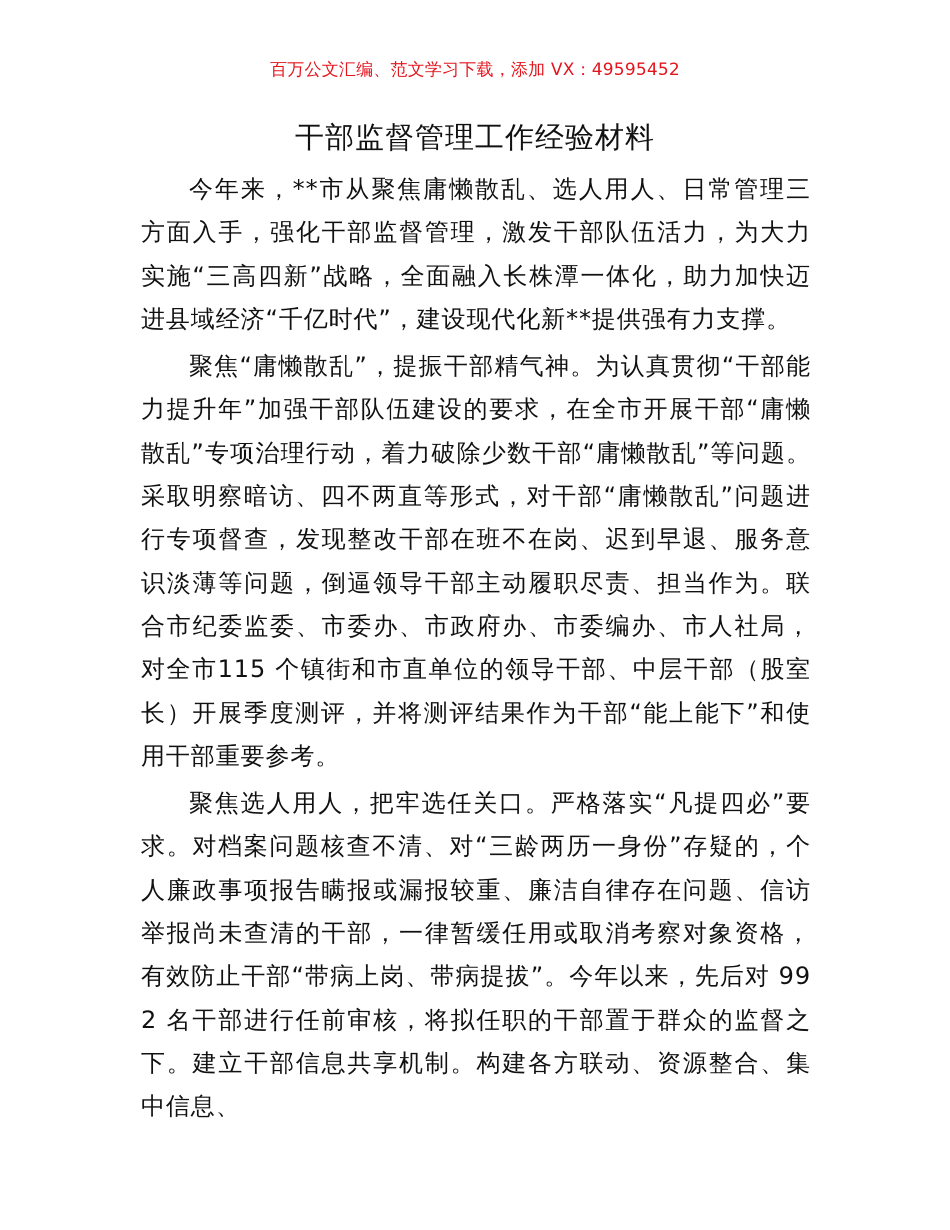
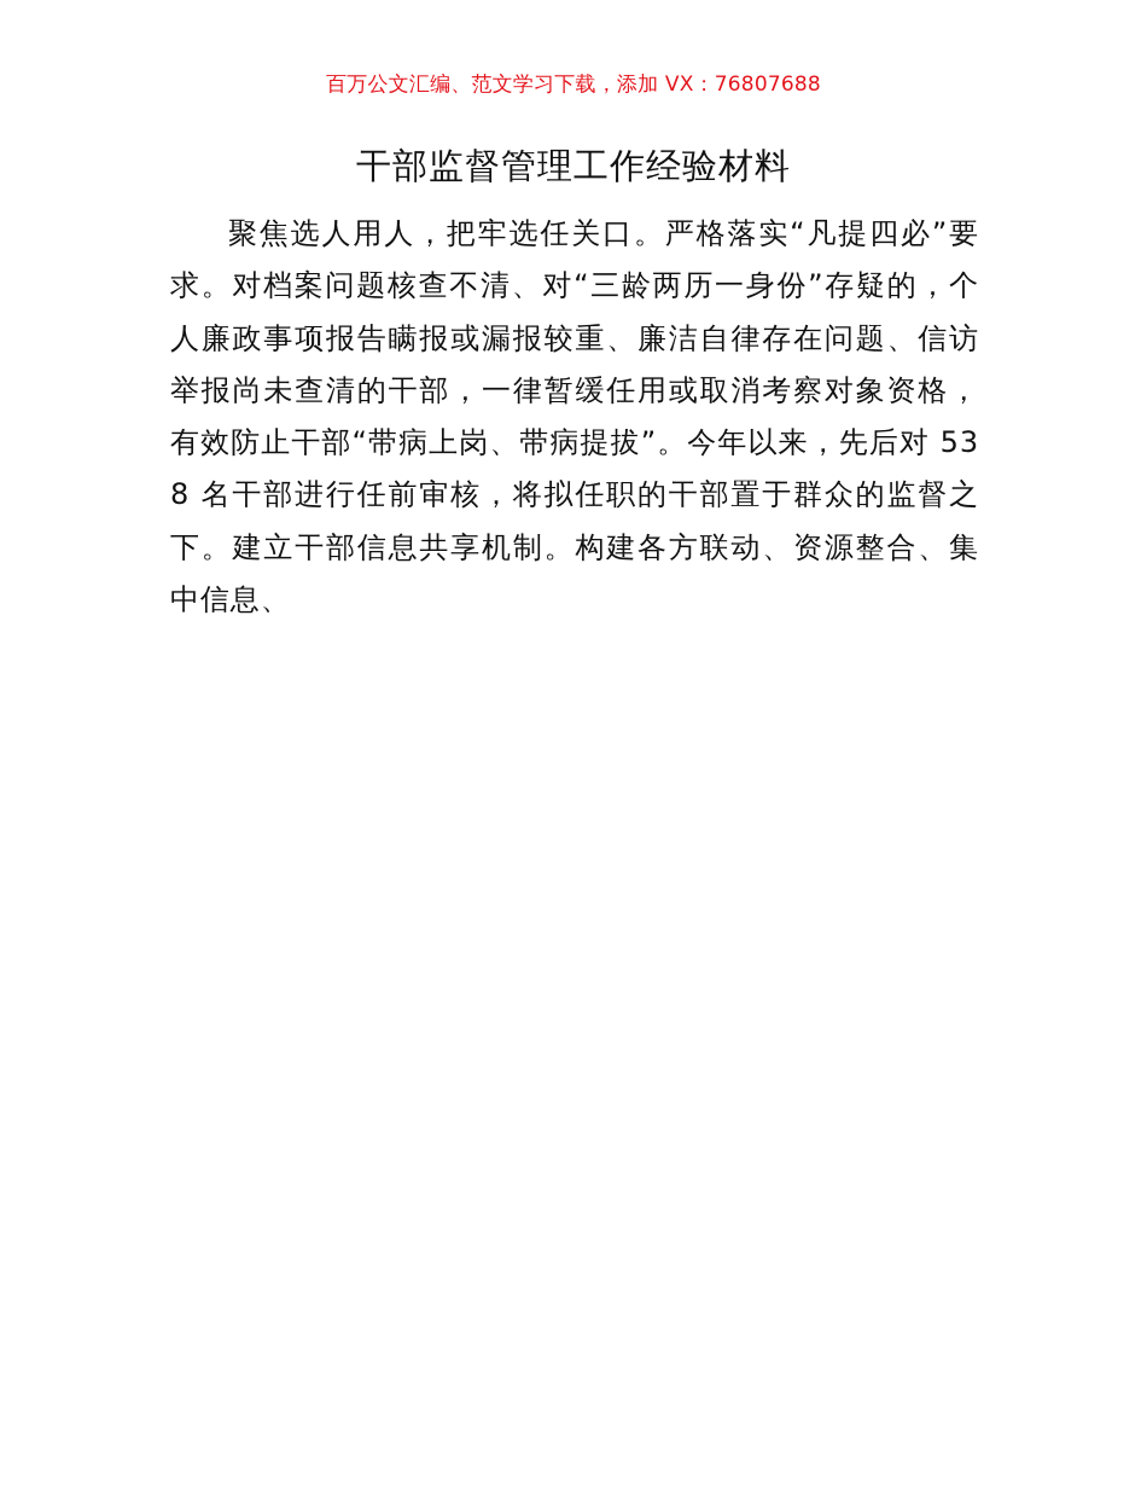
- 百万公文汇编、范文学习下载，添加 VX：49595452
+ 百万公文汇编、范文学习下载，添加 VX：76807688
  干部监督管理工作经验材料
- 今年来，**市从聚焦庸懒散乱、选人用人、日常管理三方面入手，强化干部监督管理，激发干部队伍活力，为大力实施“三高四新”战略，全面融入长株潭一体化，助力加快迈进县域经济“千亿时代”，建设现代化新**提供强有力支撑。
- 聚焦“庸懒散乱”，提振干部精气神。为认真贯彻“干部能力提升年”加强干部队伍建设的要求，在全市开展干部“庸懒散乱”专项治理行动，着力破除少数干部“庸懒散乱”等问题。采取明察暗访、四不两直等形式，对干部“庸懒散乱”问题进行专项督查，发现整改干部在班不在岗、迟到早退、服务意识淡薄等问题，倒逼领导干部主动履职尽责、担当作为。联合市纪委监委、市委办、市政府办、市委编办、市人社局，对全市115 个镇街和市直单位的领导干部、中层干部（股室长）开展季度测评，并将测评结果作为干部“能上能下”和使用干部重要参考。
- 聚焦选人用人，把牢选任关口。严格落实“凡提四必”要求。对档案问题核查不清、对“三龄两历一身份”存疑的，个人廉政事项报告瞒报或漏报较重、廉洁自律存在问题、信访举报尚未查清的干部，一律暂缓任用或取消考察对象资格，有效防止干部“带病上岗、带病提拔”。今年以来，先后对 992 名干部进行任前审核，将拟任职的干部置于群众的监督之下。建立干部信息共享机制。构建各方联动、资源整合、集中信息、
+ 聚焦选人用人，把牢选任关口。严格落实“凡提四必”要求。对档案问题核查不清、对“三龄两历一身份”存疑的，个人廉政事项报告瞒报或漏报较重、廉洁自律存在问题、信访举报尚未查清的干部，一律暂缓任用或取消考察对象资格，有效防止干部“带病上岗、带病提拔”。今年以来，先后对 538 名干部进行任前审核，将拟任职的干部置于群众的监督之下。建立干部信息共享机制。构建各方联动、资源整合、集中信息、
